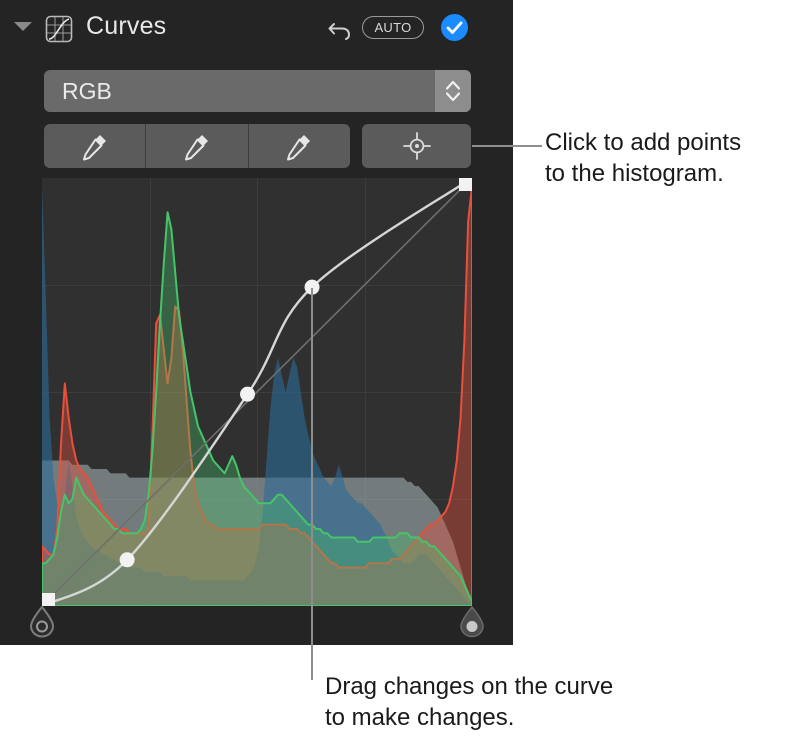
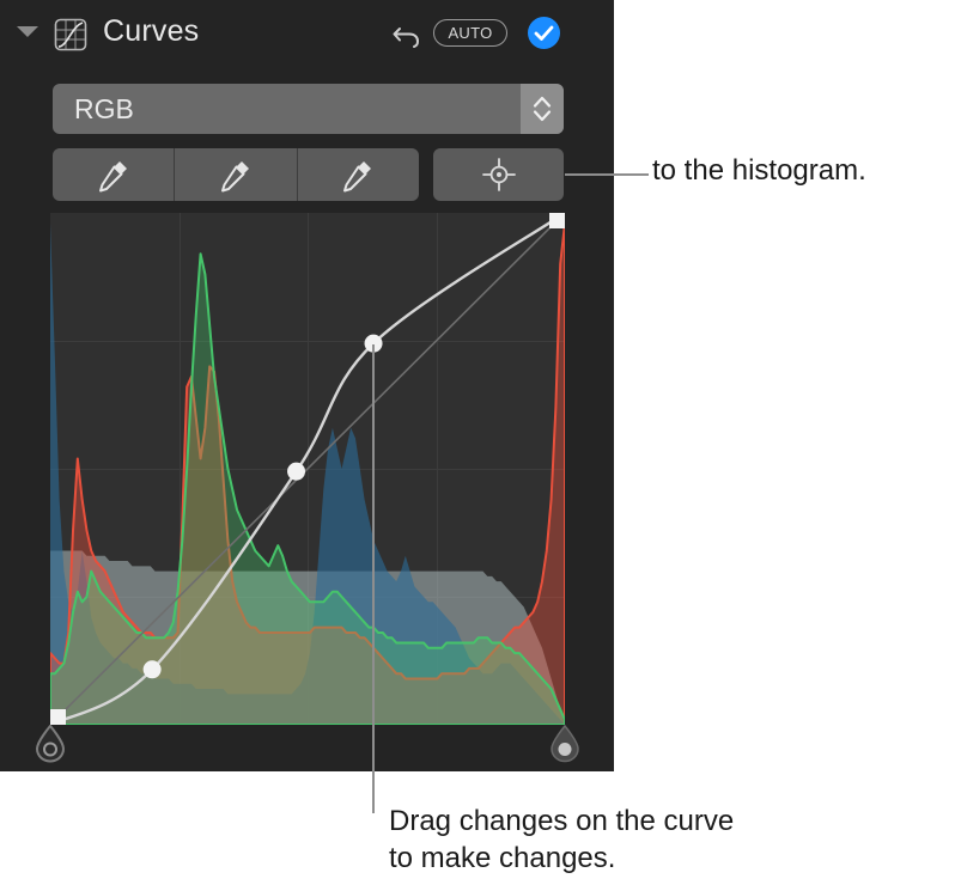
  Curves
  AUTO
  RGB
- Click to add points
  to the histogram.
  Drag changes on the curve
  to make changes.
